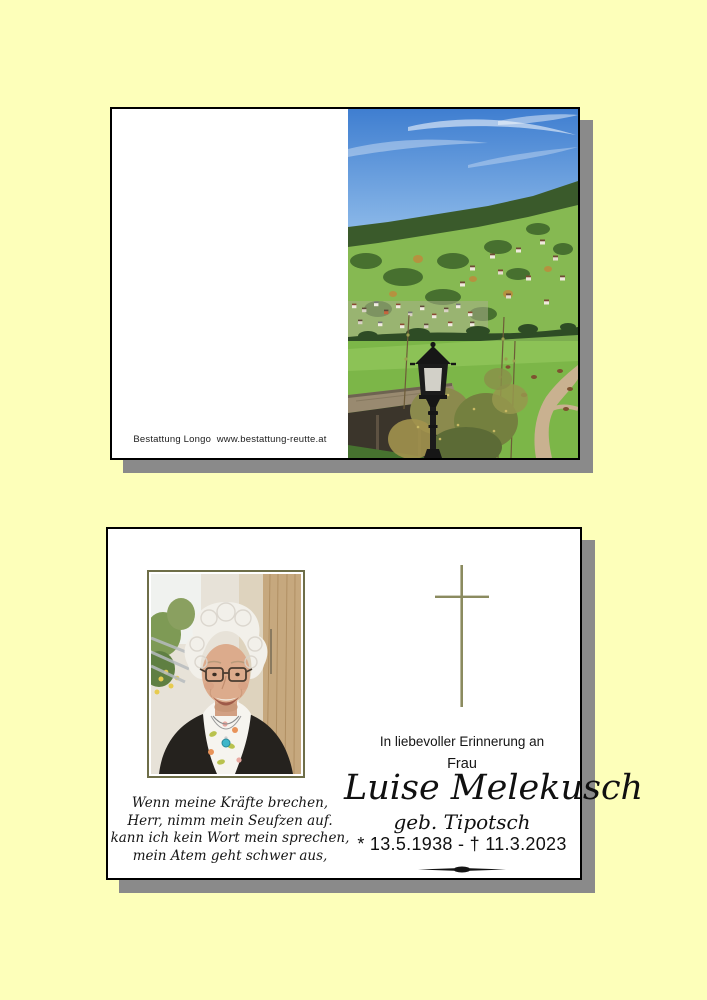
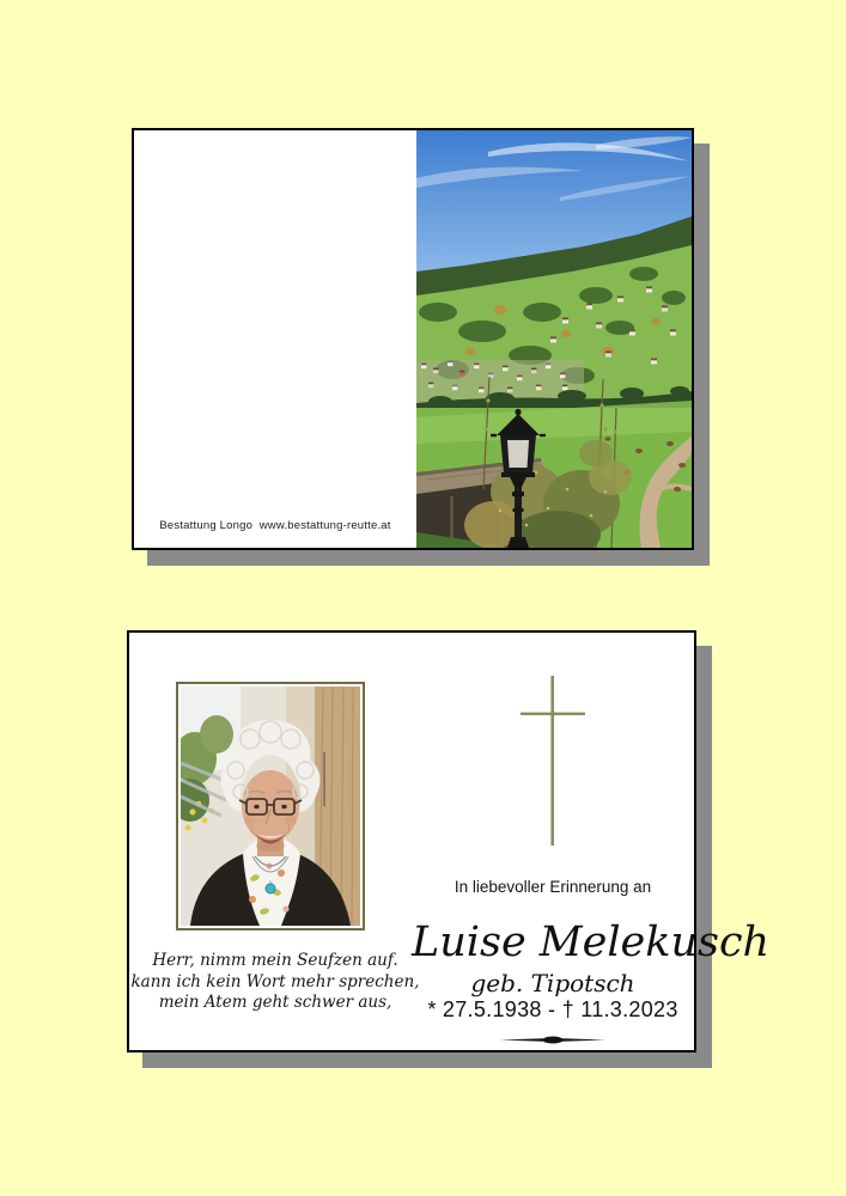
  Bestattung Longo www.bestattung-reutte.at
- Wenn meine Kräfte brechen,
  Herr, nimm mein Seufzen auf.
- kann ich kein Wort mein sprechen,
+ kann ich kein Wort mehr sprechen,
  mein Atem geht schwer aus,
  In liebevoller Erinnerung an
- Frau
  Luise Melekusch
  geb. Tipotsch
- * 13.5.1938 - † 11.3.2023
+ * 27.5.1938 - † 11.3.2023
